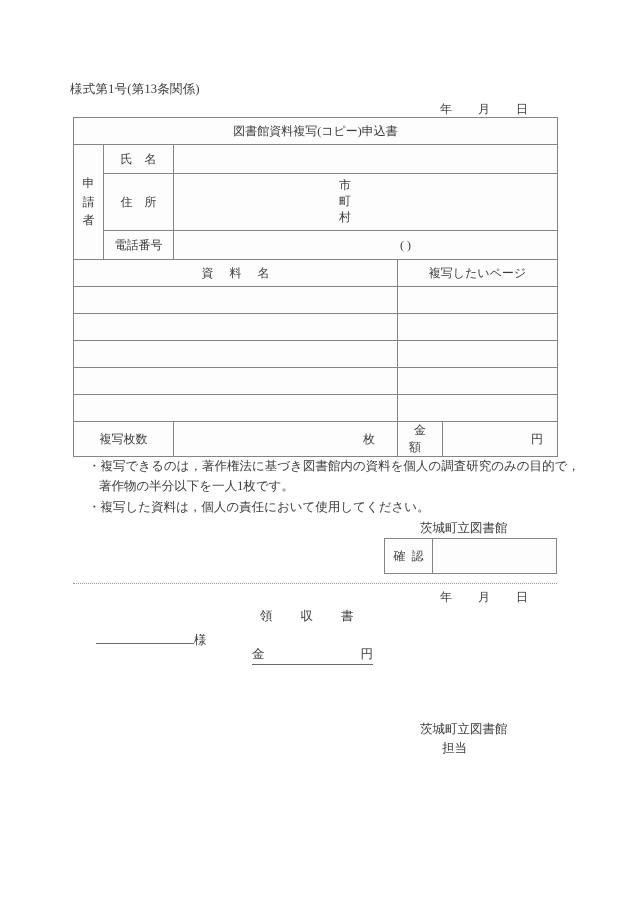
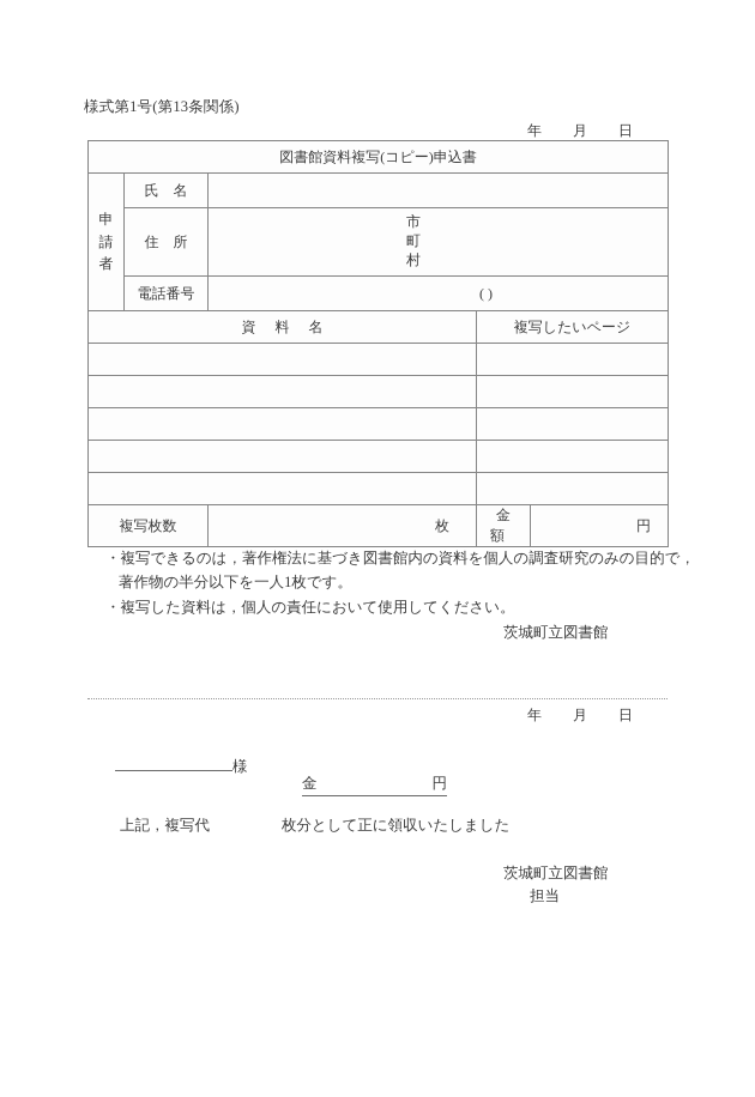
  様式第1号(第13条関係)
  年 月 日
  図書館資料複写(コピー)申込書
  申 請 者	氏名
  住所	市 町 村
  電話番号	( )
  資料名	複写したいページ
  複写枚数	枚	金額	円
  ・複写できるのは，著作権法に基づき図書館内の資料を個人の調査研究のみの目的で，
  著作物の半分以下を一人1枚です。
  ・複写した資料は，個人の責任において使用してください。
  茨城町立図書館
- 確認
  年 月 日
- 領収書
  様
  金 円
+ 上記，複写代 枚分として正に領収いたしました
  茨城町立図書館
  担当
